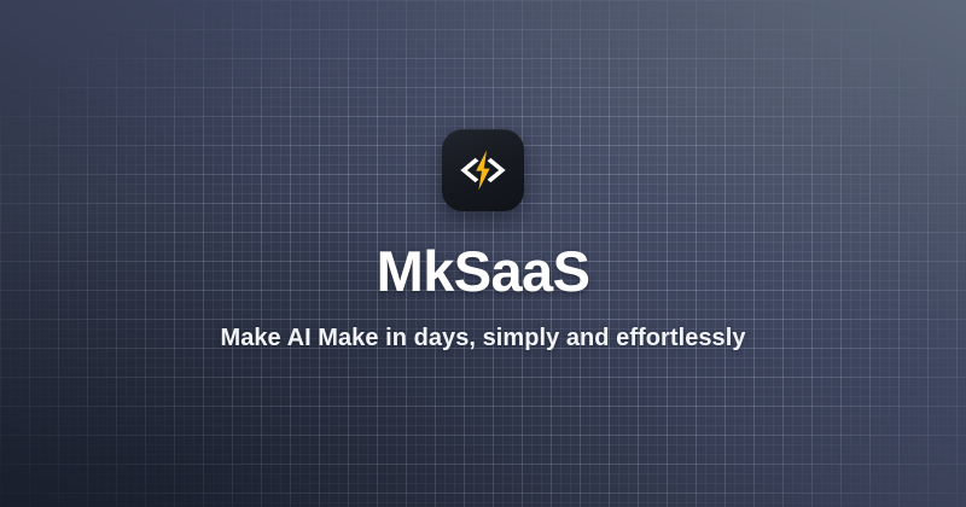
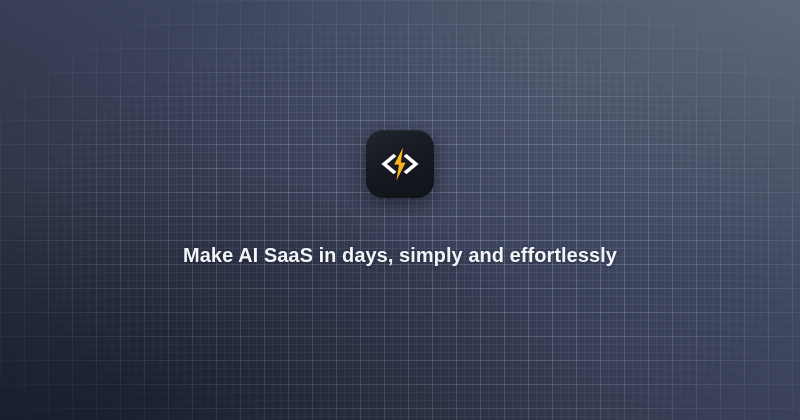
- MkSaaS
- Make AI Make in days, simply and effortlessly
+ Make AI SaaS in days, simply and effortlessly
